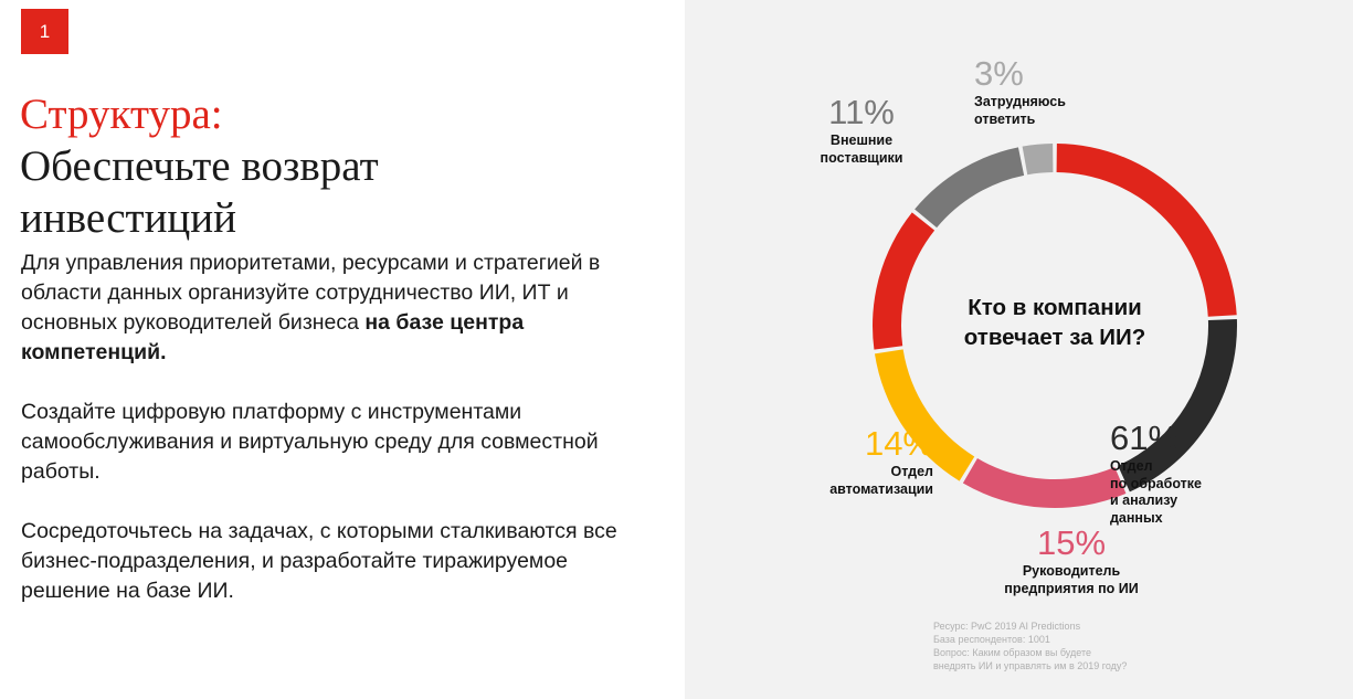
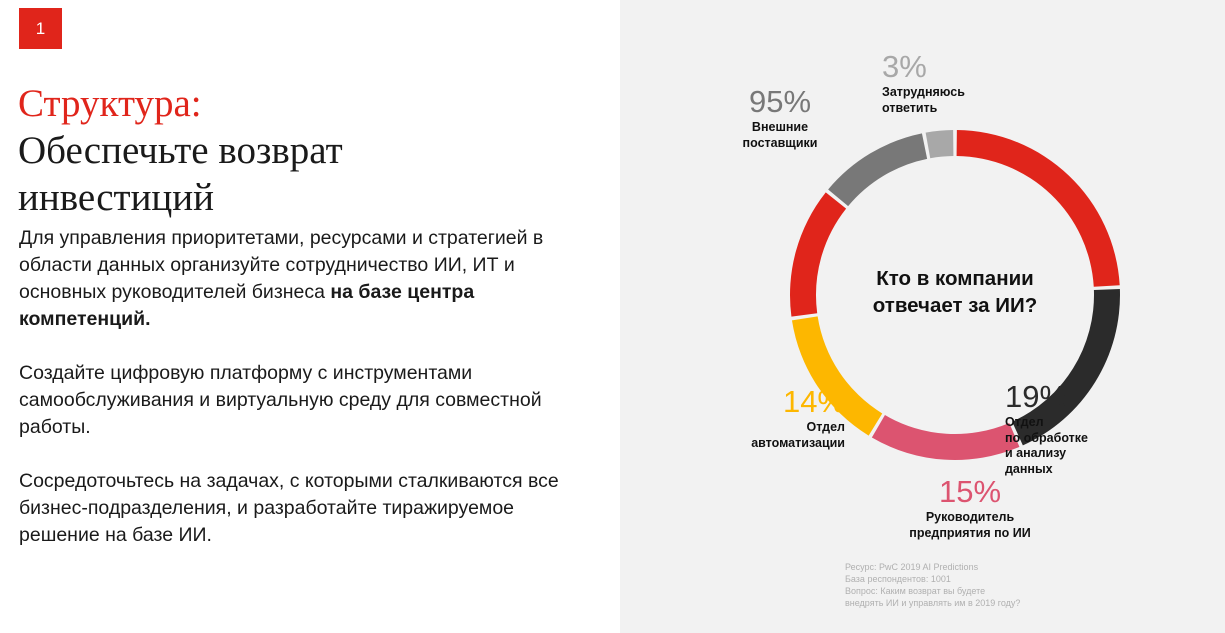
  1
  Структура:
  Обеспечьте возврат
  инвестиций
  Для управления приоритетами, ресурсами и стратегией в области данных организуйте сотрудничество ИИ, ИТ и основных руководителей бизнеса на базе центра компетенций.
  Создайте цифровую платформу с инструментами самообслуживания и виртуальную среду для совместной работы.
  Сосредоточьтесь на задачах, с которыми сталкиваются все бизнес-подразделения, и разработайте тиражируемое решение на базе ИИ.
  Кто в компании
  отвечает за ИИ?
- 61%
+ 19%
  Отдел
  по обработке
  и анализу
  данных
  15%
  Руководитель
  предприятия по ИИ
  14%
  Отдел
  автоматизации
- 11%
+ 95%
  Внешние
  поставщики
  3%
  Затрудняюсь
  ответить
  Ресурс: PwC 2019 AI Predictions
  База респондентов: 1001
- Вопрос: Каким образом вы будете
+ Вопрос: Каким возврат вы будете
  внедрять ИИ и управлять им в 2019 году?
